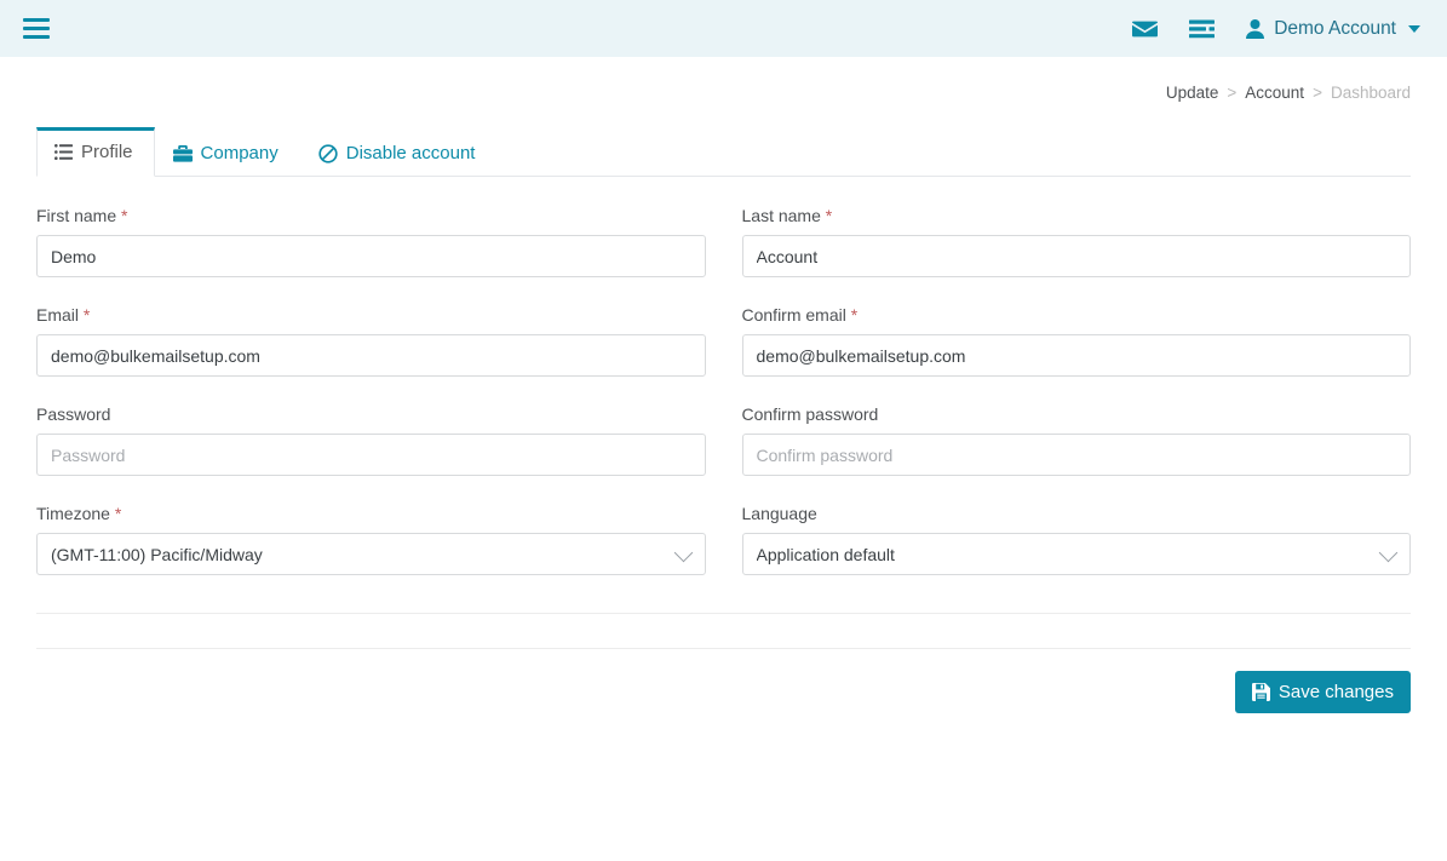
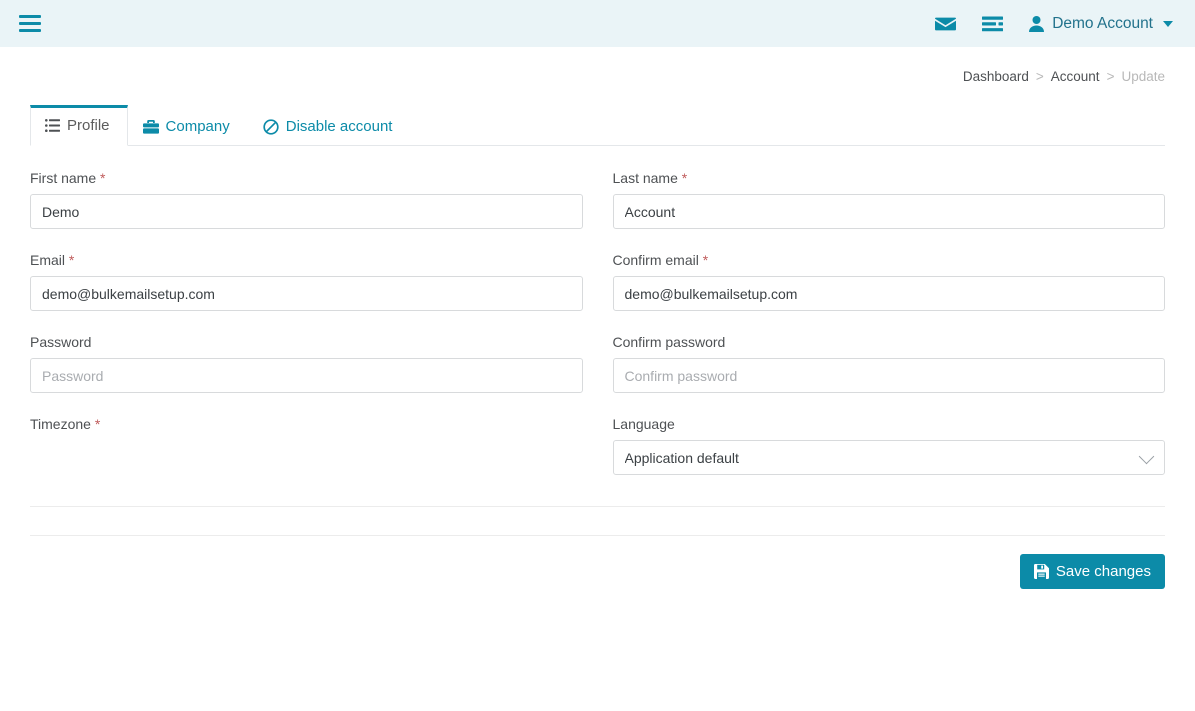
  Demo Account
- Update
+ Dashboard
  >
  Account
  >
- Dashboard
+ Update
  Profile
  Company
  Disable account
  First name *
  Demo
  Last name *
  Account
  Email *
  demo@bulkemailsetup.com
  Confirm email *
  demo@bulkemailsetup.com
  Password
  Password
  Confirm password
  Confirm password
  Timezone *
- (GMT-11:00) Pacific/Midway
  Language
  Application default
  Save changes
